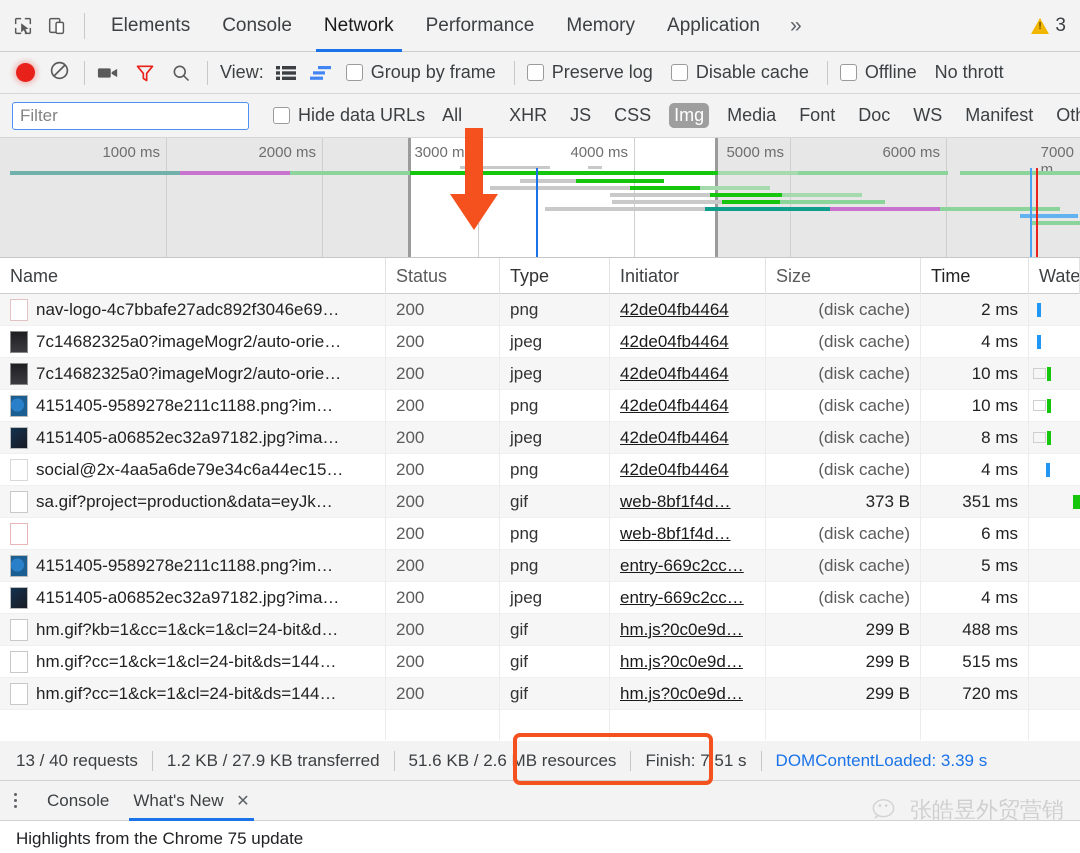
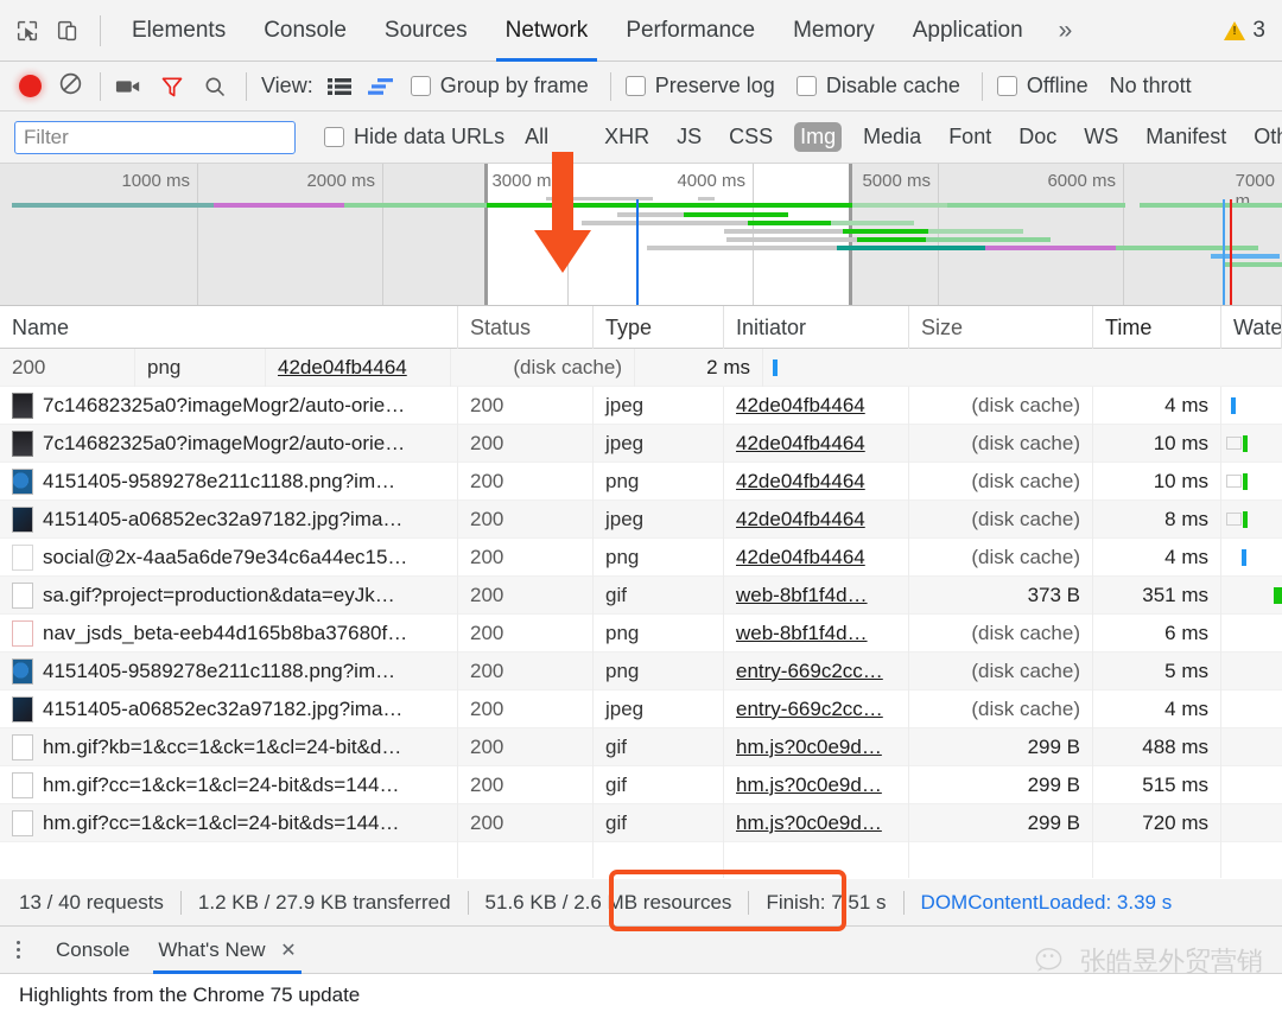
  Elements
  Console
+ Sources
  Network
  Performance
  Memory
  Application
  »
  3
  View:
  Group by frame
  Preserve log
  Disable cache
  Offline
  No thrott
  Filter
  Hide data URLs
  All
  XHR
  JS
  CSS
  Img
  Media
  Font
  Doc
  WS
  Manifest
  1000 ms
  2000 ms
  3000 m
  4000 ms
  5000 ms
  6000 ms
  7000 m
  Name
  Status
  Type
  Initiator
  Size
  Time
  Wate
- nav-logo-4c7bbafe27adc892f3046e69…
  200
  png
  42de04fb4464
  (disk cache)
  2 ms
  7c14682325a0?imageMogr2/auto-orie…
  200
  jpeg
  42de04fb4464
  (disk cache)
  4 ms
  7c14682325a0?imageMogr2/auto-orie…
  200
  jpeg
  42de04fb4464
  (disk cache)
  10 ms
  4151405-9589278e211c1188.png?im…
  200
  png
  42de04fb4464
  (disk cache)
  10 ms
  4151405-a06852ec32a97182.jpg?ima…
  200
  jpeg
  42de04fb4464
  (disk cache)
  8 ms
  social@2x-4aa5a6de79e34c6a44ec15…
  200
  png
  42de04fb4464
  (disk cache)
  4 ms
  sa.gif?project=production&data=eyJk…
  200
  gif
  web-8bf1f4d…
  373 B
  351 ms
+ nav_jsds_beta-eeb44d165b8ba37680f…
  200
  png
  web-8bf1f4d…
  (disk cache)
  6 ms
  4151405-9589278e211c1188.png?im…
  200
  png
  entry-669c2cc…
  (disk cache)
  5 ms
  4151405-a06852ec32a97182.jpg?ima…
  200
  jpeg
  entry-669c2cc…
  (disk cache)
  4 ms
  hm.gif?kb=1&cc=1&ck=1&cl=24-bit&d…
  200
  gif
  hm.js?0c0e9d…
  299 B
  488 ms
  hm.gif?cc=1&ck=1&cl=24-bit&ds=144…
  200
  gif
  hm.js?0c0e9d…
  299 B
  515 ms
  hm.gif?cc=1&ck=1&cl=24-bit&ds=144…
  200
  gif
  hm.js?0c0e9d…
  299 B
  720 ms
  13 / 40 requests
  1.2 KB / 27.9 KB transferred
  51.6 KB / 2.6 MB resources
  Finish: 7.51 s
  DOMContentLoaded: 3.39 s
  Console
  What's New ✕
  Highlights from the Chrome 75 update
  张皓昱外贸营销
